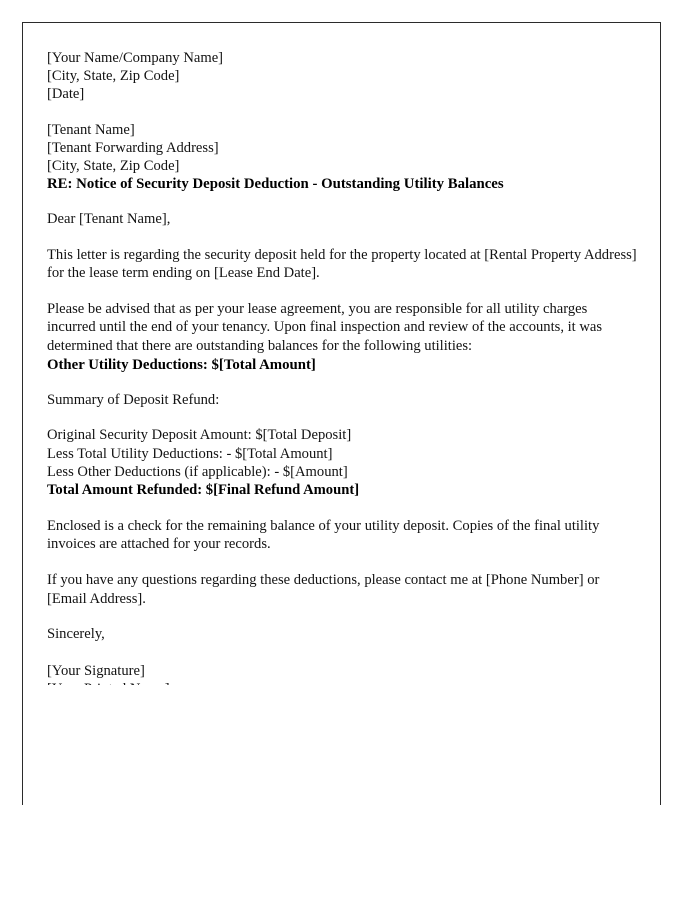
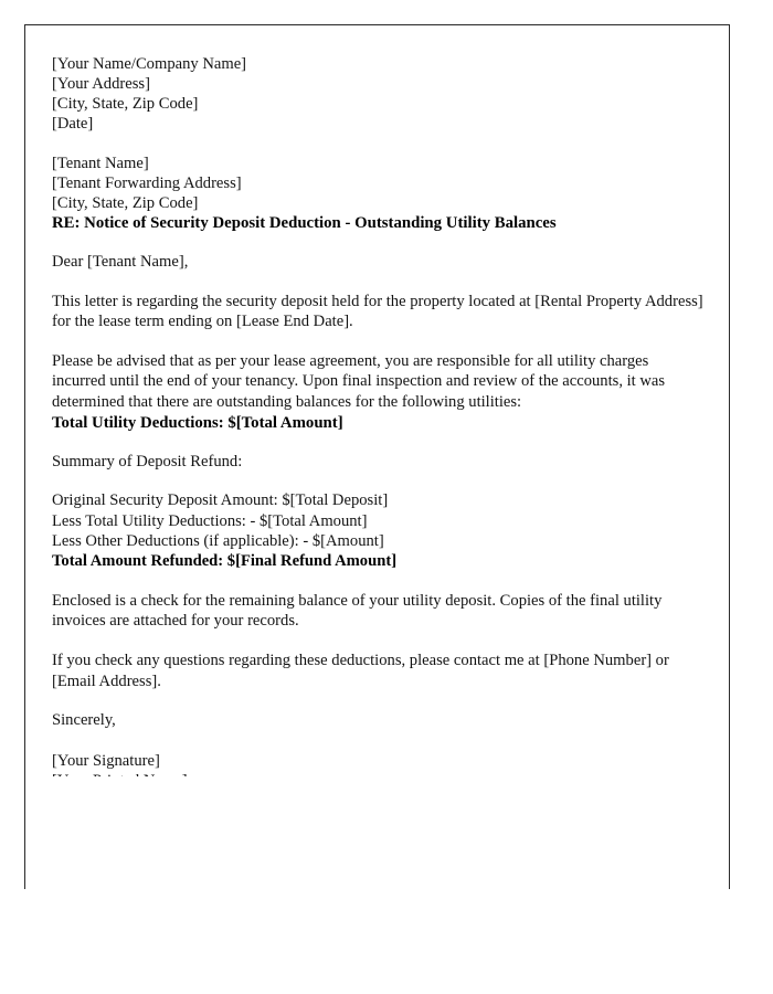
  [Your Name/Company Name]
+ [Your Address]
  [City, State, Zip Code]
  [Date]
  [Tenant Name]
  [Tenant Forwarding Address]
  [City, State, Zip Code]
  RE: Notice of Security Deposit Deduction - Outstanding Utility Balances
  Dear [Tenant Name],
  This letter is regarding the security deposit held for the property located at [Rental Property Address] for the lease term ending on [Lease End Date].
  Please be advised that as per your lease agreement, you are responsible for all utility charges incurred until the end of your tenancy. Upon final inspection and review of the accounts, it was determined that there are outstanding balances for the following utilities:
- Other Utility Deductions: $[Total Amount]
+ Total Utility Deductions: $[Total Amount]
  Summary of Deposit Refund:
  Original Security Deposit Amount: $[Total Deposit]
  Less Total Utility Deductions: - $[Total Amount]
  Less Other Deductions (if applicable): - $[Amount]
  Total Amount Refunded: $[Final Refund Amount]
  Enclosed is a check for the remaining balance of your utility deposit. Copies of the final utility invoices are attached for your records.
- If you have any questions regarding these deductions, please contact me at [Phone Number] or [Email Address].
+ If you check any questions regarding these deductions, please contact me at [Phone Number] or [Email Address].
  Sincerely,
  [Your Signature]
